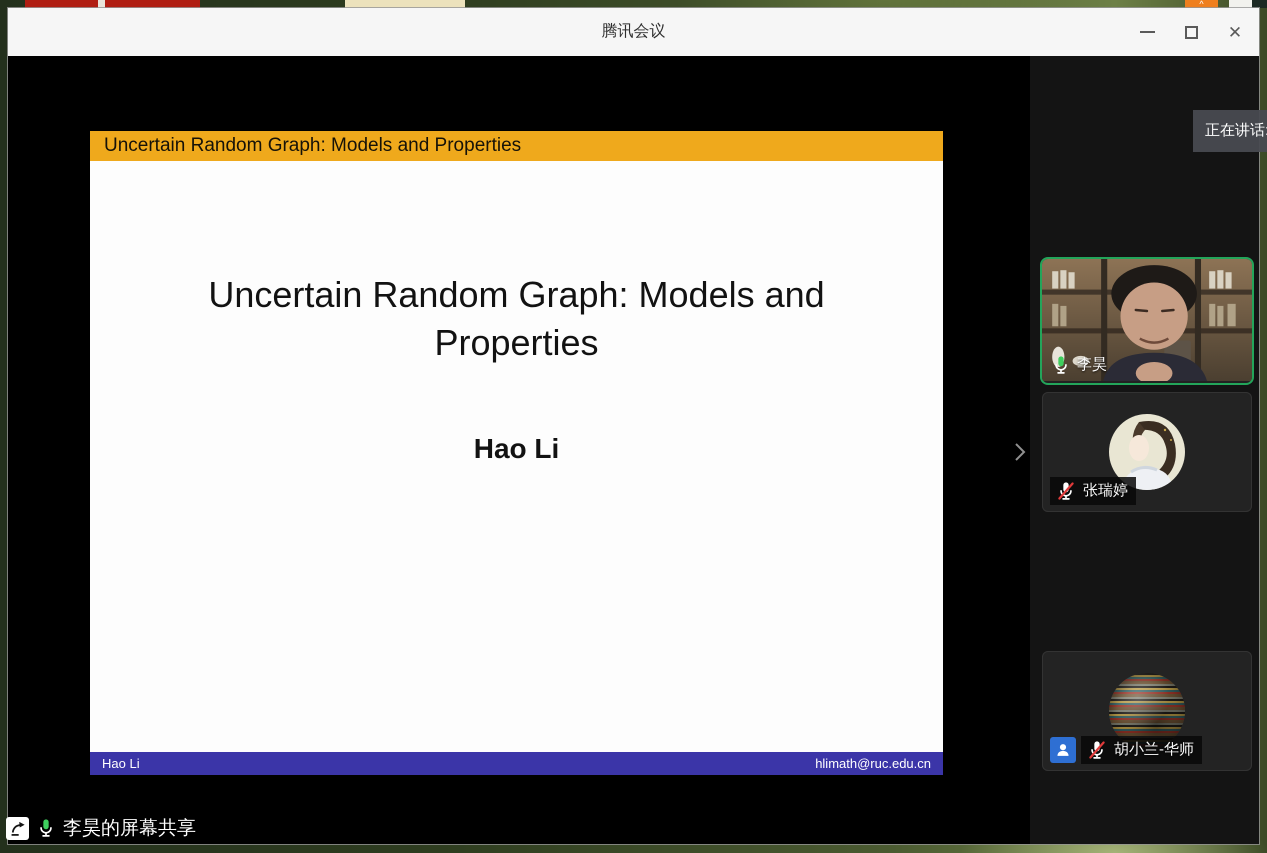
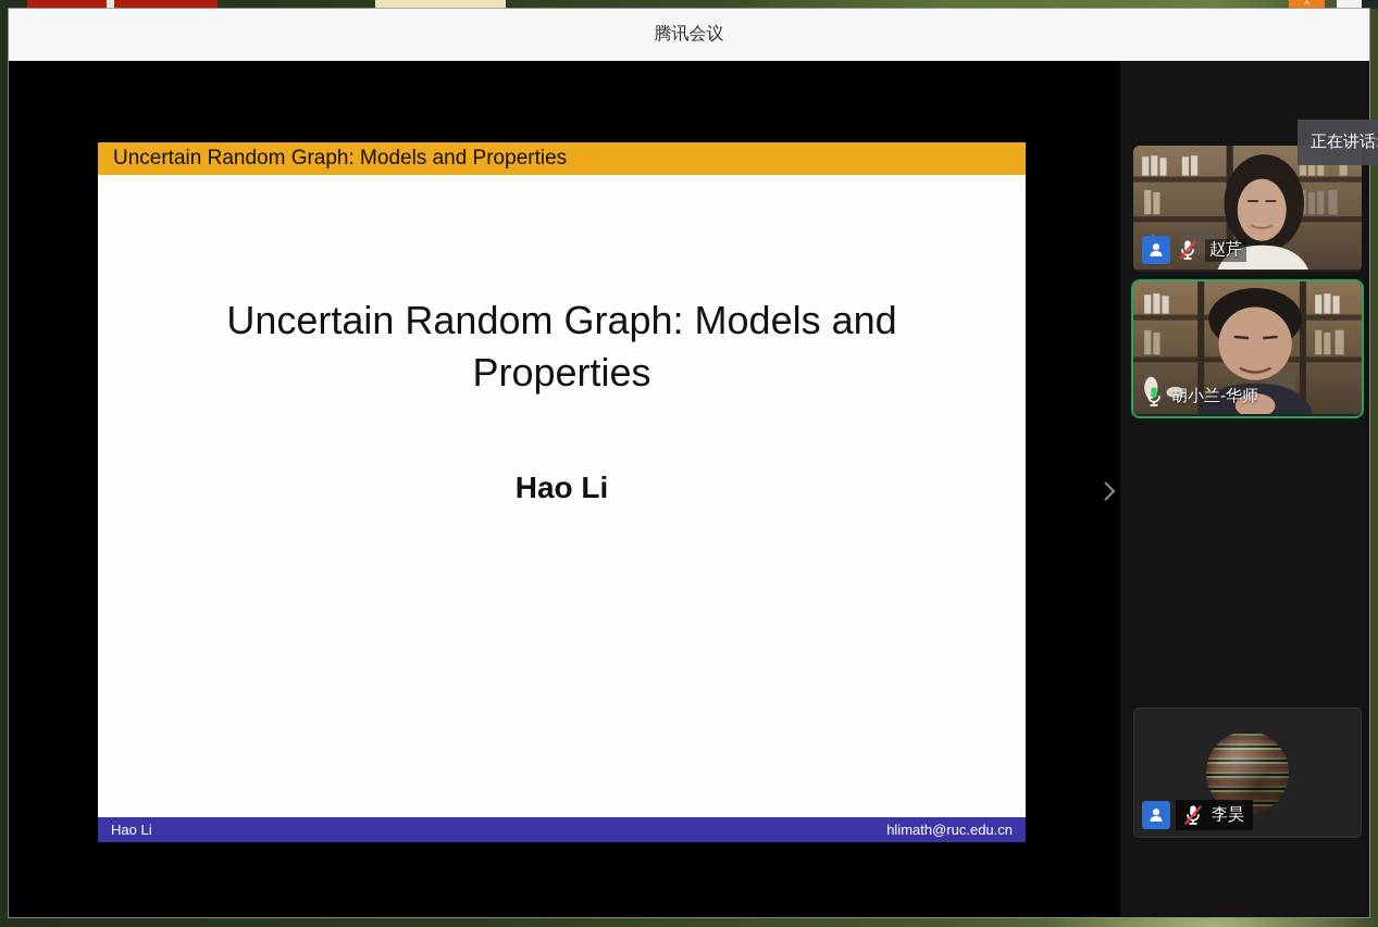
  ^
  腾讯会议
- ✕
  Uncertain Random Graph: Models and Properties
  Uncertain Random Graph: Models and Properties
  Hao Li
  Hao Li
  hlimath@ruc.edu.cn
+ 赵芹
- 李昊
+ 胡小兰-华师
- 张瑞婷
- 胡小兰-华师
+ 李昊
  正在讲话
- 李昊的屏幕共享
